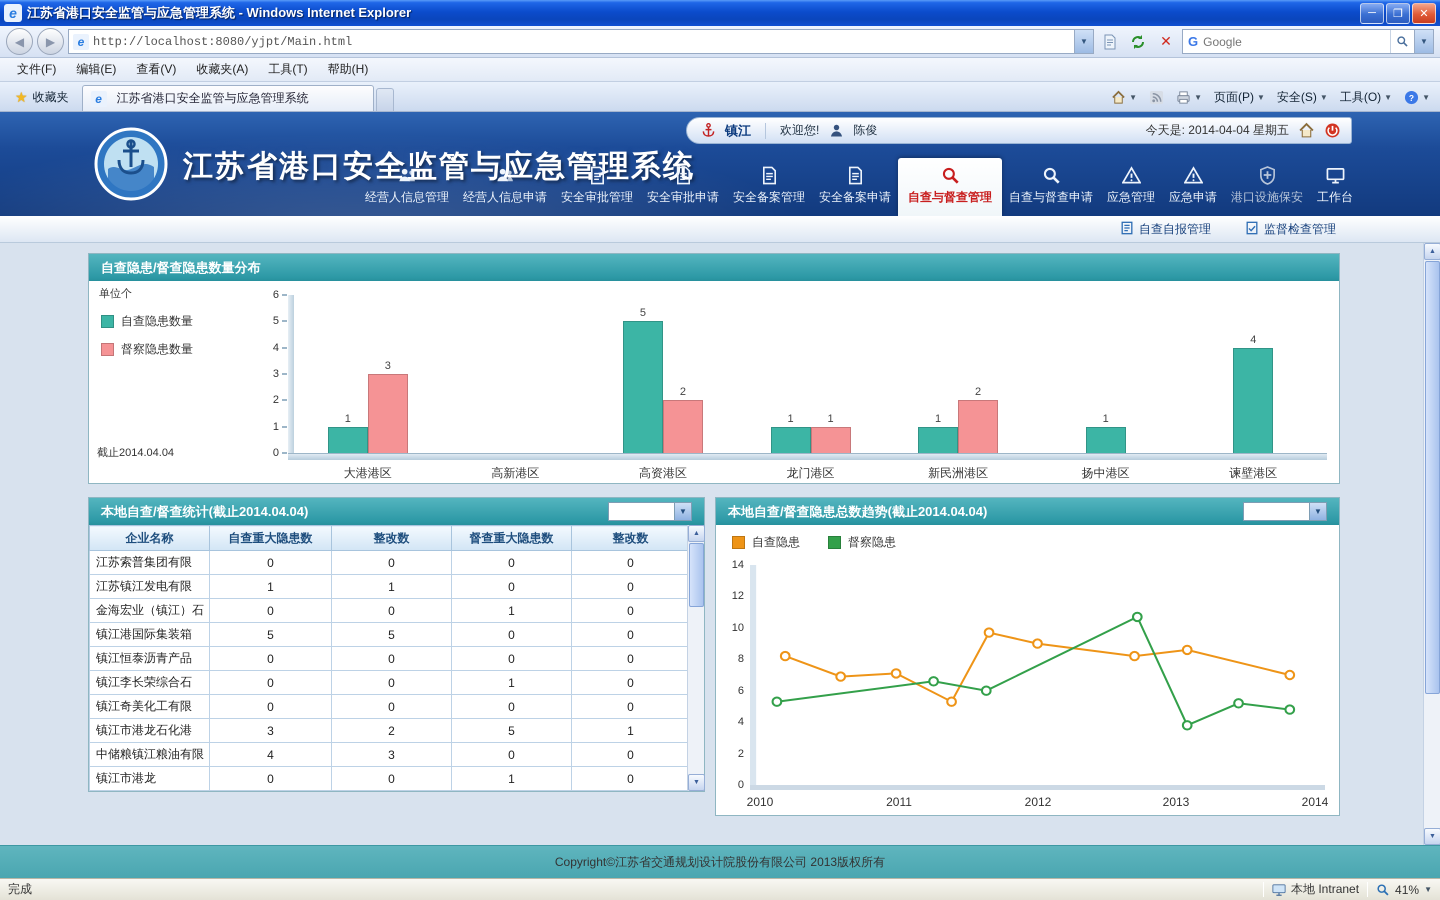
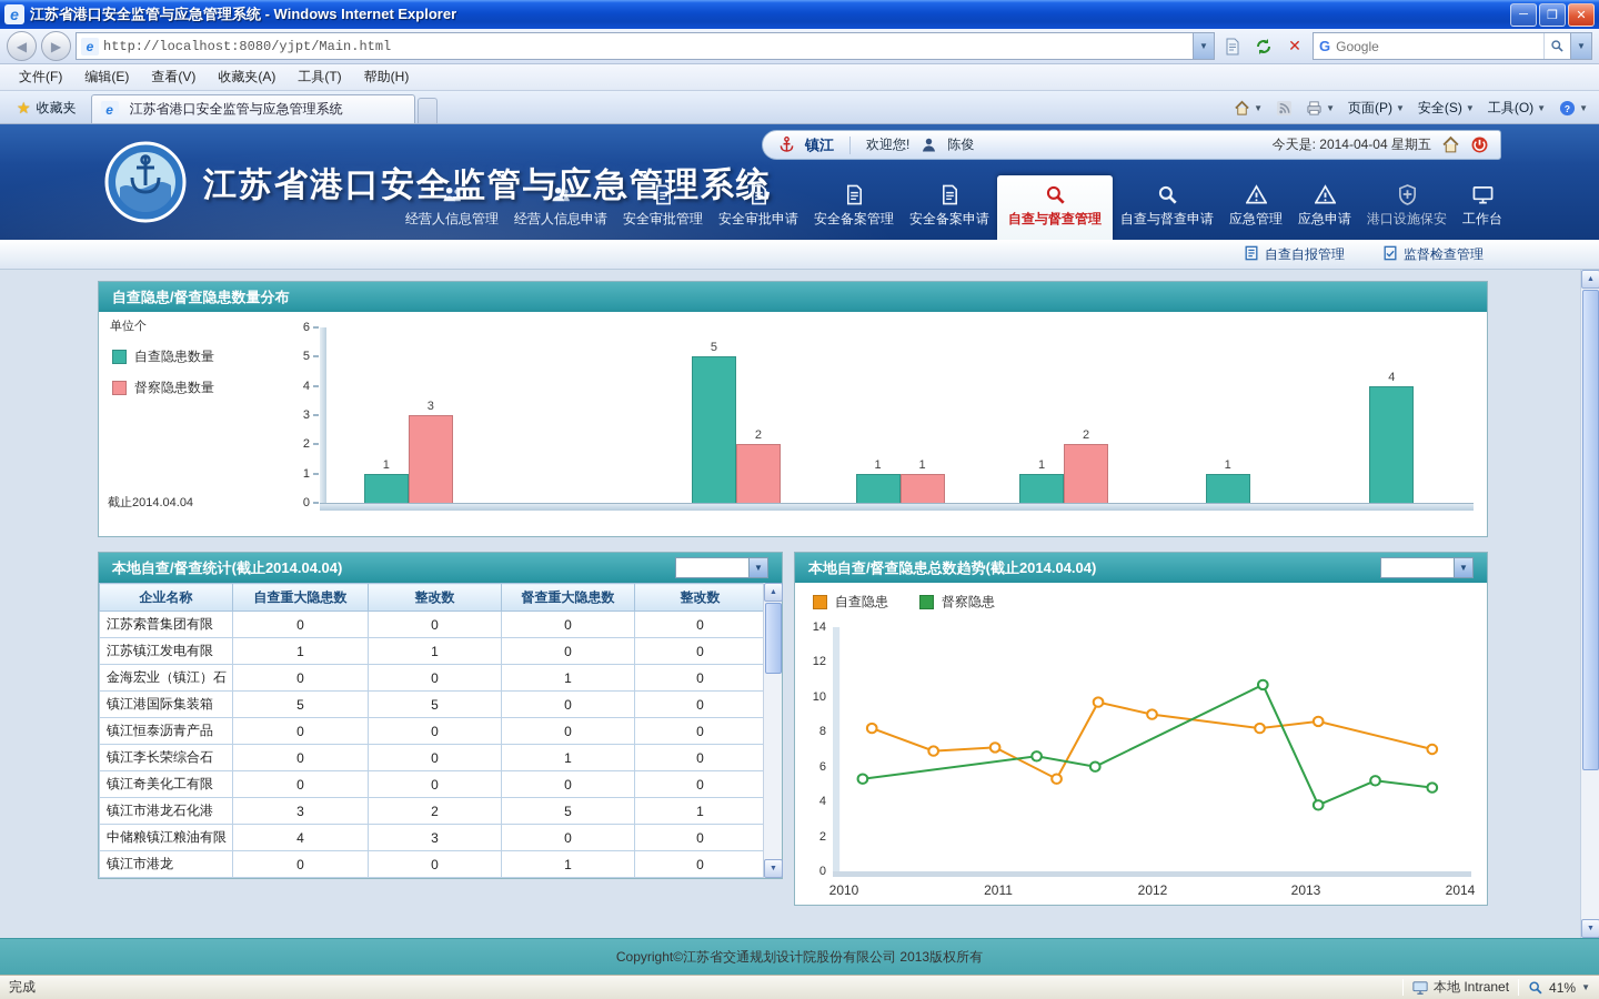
  e
  江苏省港口安全监管与应急管理系统 - Windows Internet Explorer
  ─
  ❐
  ✕
  ◀
  ▶
  e
  http://localhost:8080/yjpt/Main.html
  ▼
  ✕
  G
  Google
  ▼
  文件(F)
  编辑(E)
  查看(V)
  收藏夹(A)
  工具(T)
  帮助(H)
  ★
  收藏夹
  e
  江苏省港口安全监管与应急管理系统
  ▼
  ▼
  页面(P)
  ▼
  安全(S)
  ▼
  工具(O)
  ▼
  ?
  ▼
  江苏省港口安全监管与应急管理系统
  镇江
  欢迎您!
  陈俊
  今天是: 2014-04-04 星期五
  经营人信息管理
  经营人信息申请
  安全审批管理
  安全审批申请
  安全备案管理
  安全备案申请
  自查与督查管理
  自查与督查申请
  应急管理
  应急申请
  港口设施保安
  工作台
  自查自报管理
  监督检查管理
  自查隐患/督查隐患数量分布
  单位个
  自查隐患数量
  督察隐患数量
  截止2014.04.04
  0
  1
  2
  3
  4
  5
  6
  1
  3
  5
  2
  1
  1
  1
  2
  1
  4
- 大港港区
- 高新港区
- 高资港区
- 龙门港区
- 新民洲港区
- 扬中港区
- 谏壁港区
  本地自查/督查统计(截止2014.04.04)
  ▼
  企业名称	自查重大隐患数	整改数	督查重大隐患数	整改数
  江苏索普集团有限	0	0	0	0
  江苏镇江发电有限	1	1	0	0
  金海宏业（镇江）石	0	0	1	0
  镇江港国际集装箱	5	5	0	0
  镇江恒泰沥青产品	0	0	0	0
  镇江李长荣综合石	0	0	1	0
  镇江奇美化工有限	0	0	0	0
  镇江市港龙石化港	3	2	5	1
  中储粮镇江粮油有限	4	3	0	0
  镇江市港龙	0	0	1	0
  本地自查/督查隐患总数趋势(截止2014.04.04)
  ▼
  自查隐患
  督察隐患
  0
  2
  4
  6
  8
  10
  12
  14
  2010
  2011
  2012
  2013
  2014
  Copyright©江苏省交通规划设计院股份有限公司 2013版权所有
  完成
  本地 Intranet
  41%
  ▼
